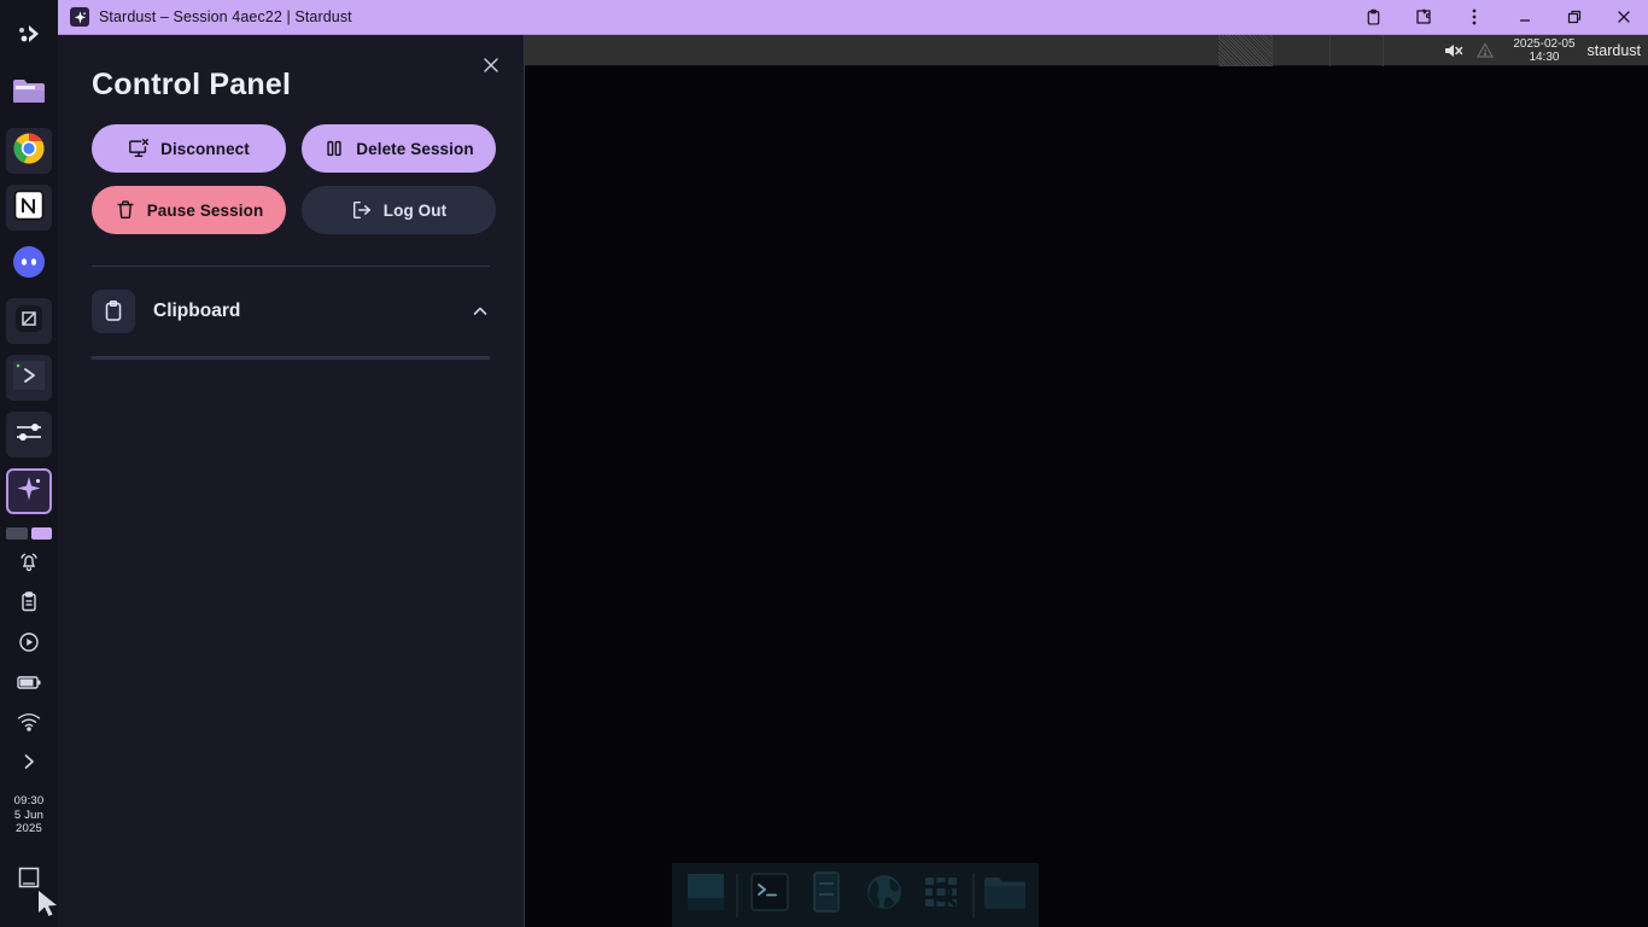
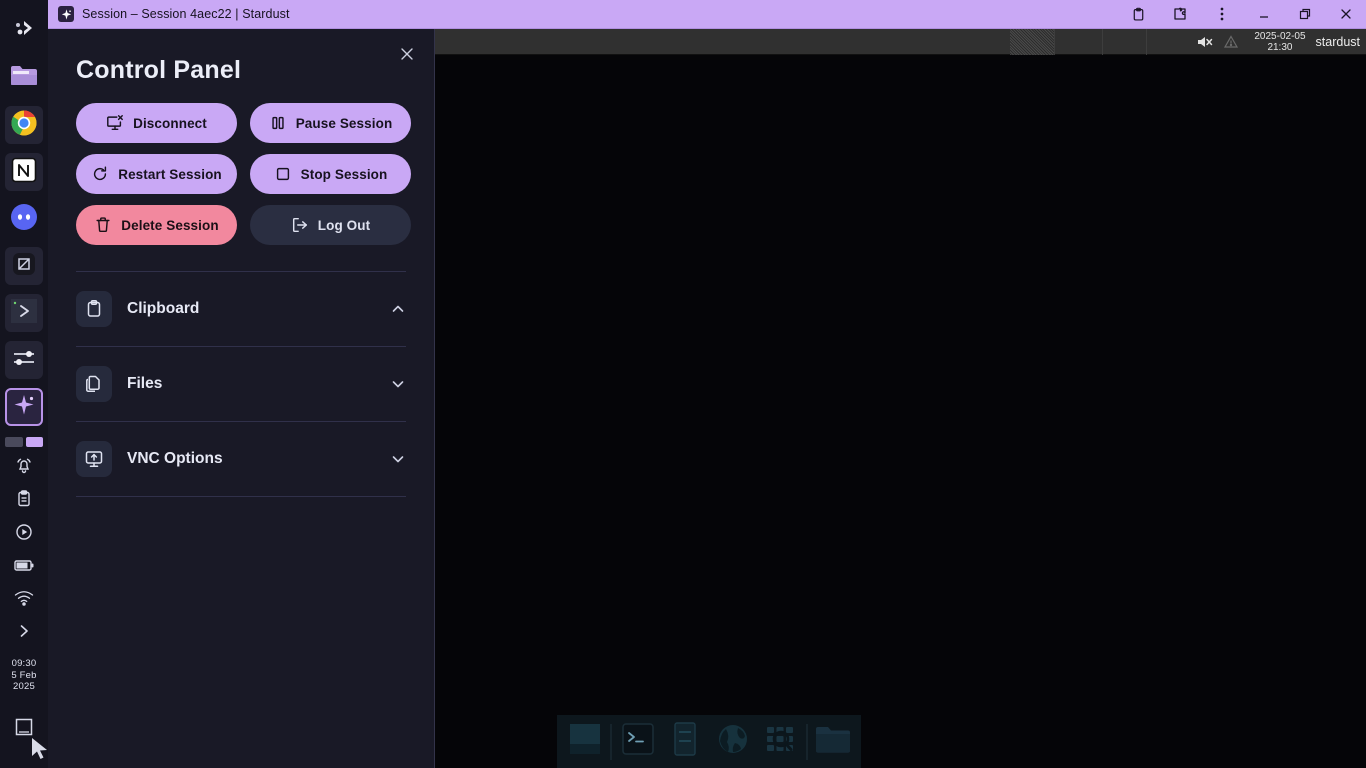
  09:30
- 5 Jun
+ 5 Feb
  2025
  2025-02-05
- 14:30
+ 21:30
  stardust
  Control Panel
  Disconnect
- Delete Session
+ Pause Session
+ Restart Session
+ Stop Session
- Pause Session
+ Delete Session
  Log Out
  Clipboard
+ Files
+ VNC Options
- Stardust – Session 4aec22 | Stardust
+ Session – Session 4aec22 | Stardust
